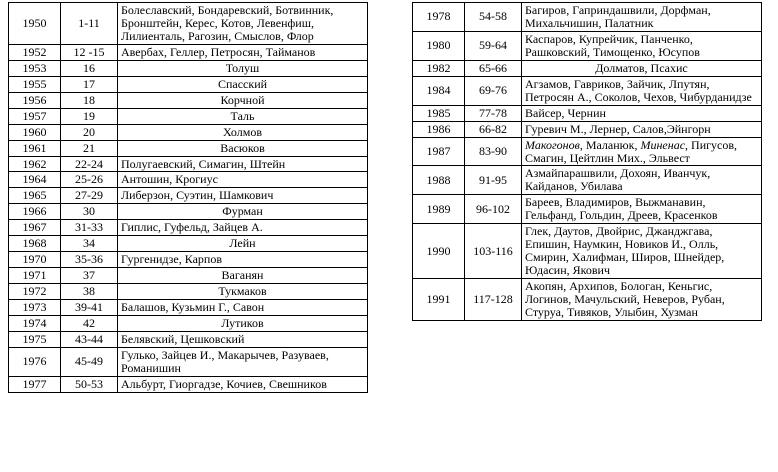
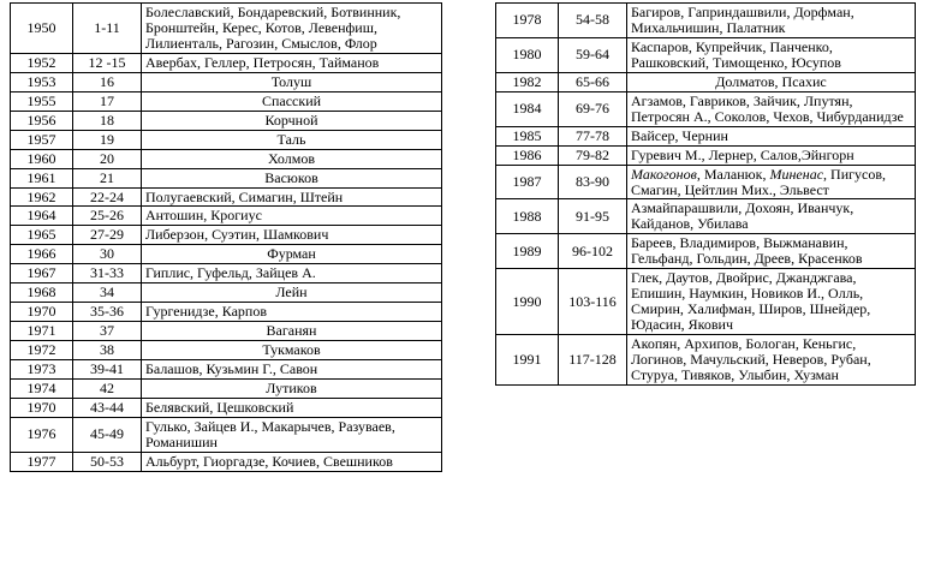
  1950	1-11	Болеславский, Бондаревский, Ботвинник, Бронштейн, Керес, Котов, Левенфиш, Лилиенталь, Рагозин, Смыслов, Флор
  1952	12 -15	Авербах, Геллер, Петросян, Тайманов
  1953	16	Толуш
  1955	17	Спасский
  1956	18	Корчной
  1957	19	Таль
  1960	20	Холмов
  1961	21	Васюков
  1962	22-24	Полугаевский, Симагин, Штейн
  1964	25-26	Антошин, Крогиус
  1965	27-29	Либерзон, Суэтин, Шамкович
  1966	30	Фурман
  1967	31-33	Гиплис, Гуфельд, Зайцев А.
  1968	34	Лейн
  1970	35-36	Гургенидзе, Карпов
  1971	37	Ваганян
  1972	38	Тукмаков
  1973	39-41	Балашов, Кузьмин Г., Савон
  1974	42	Лутиков
- 1975	43-44	Белявский, Цешковский
+ 1970	43-44	Белявский, Цешковский
  1976	45-49	Гулько, Зайцев И., Макарычев, Разуваев, Романишин
  1977	50-53	Альбурт, Гиоргадзе, Кочиев, Свешников
  1978	54-58	Багиров, Гаприндашвили, Дорфман, Михальчишин, Палатник
  1980	59-64	Каспаров, Купрейчик, Панченко, Рашковский, Тимощенко, Юсупов
  1982	65-66	Долматов, Псахис
  1984	69-76	Агзамов, Гавриков, Зайчик, Лпутян, Петросян А., Соколов, Чехов, Чибурданидзе
  1985	77-78	Вайсер, Чернин
- 1986	66-82	Гуревич М., Лернер, Салов,Эйнгорн
+ 1986	79-82	Гуревич М., Лернер, Салов,Эйнгорн
  1987	83-90	Макогонов, Маланюк, Миненас, Пигусов, Смагин, Цейтлин Мих., Эльвест
  1988	91-95	Азмайпарашвили, Дохоян, Иванчук, Кайданов, Убилава
  1989	96-102	Бареев, Владимиров, Выжманавин, Гельфанд, Гольдин, Дреев, Красенков
  1990	103-116	Глек, Даутов, Двойрис, Джанджгава, Епишин, Наумкин, Новиков И., Олль, Смирин, Халифман, Широв, Шнейдер, Юдасин, Якович
  1991	117-128	Акопян, Архипов, Бологан, Кеньгис, Логинов, Мачульский, Неверов, Рубан, Стуруа, Тивяков, Улыбин, Хузман
